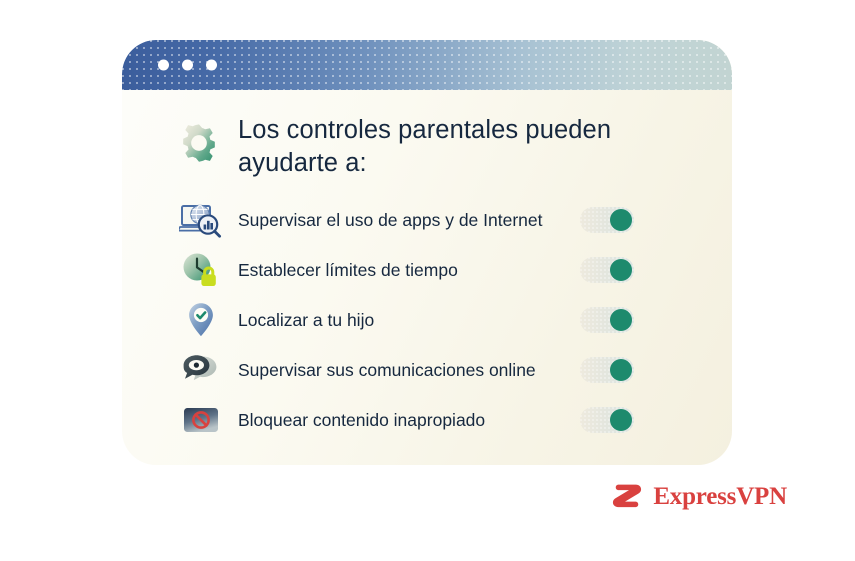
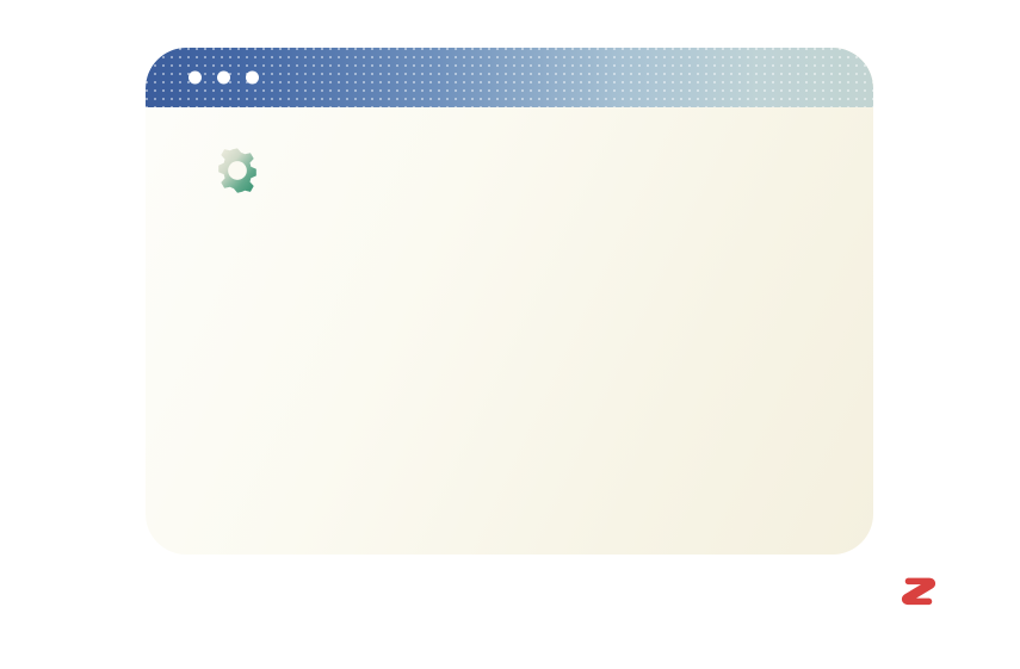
- Los controles parentales pueden ayudarte a:
- Supervisar el uso de apps y de Internet
- Establecer límites de tiempo
- Localizar a tu hijo
- Supervisar sus comunicaciones online
- Bloquear contenido inapropiado
- ExpressVPN
